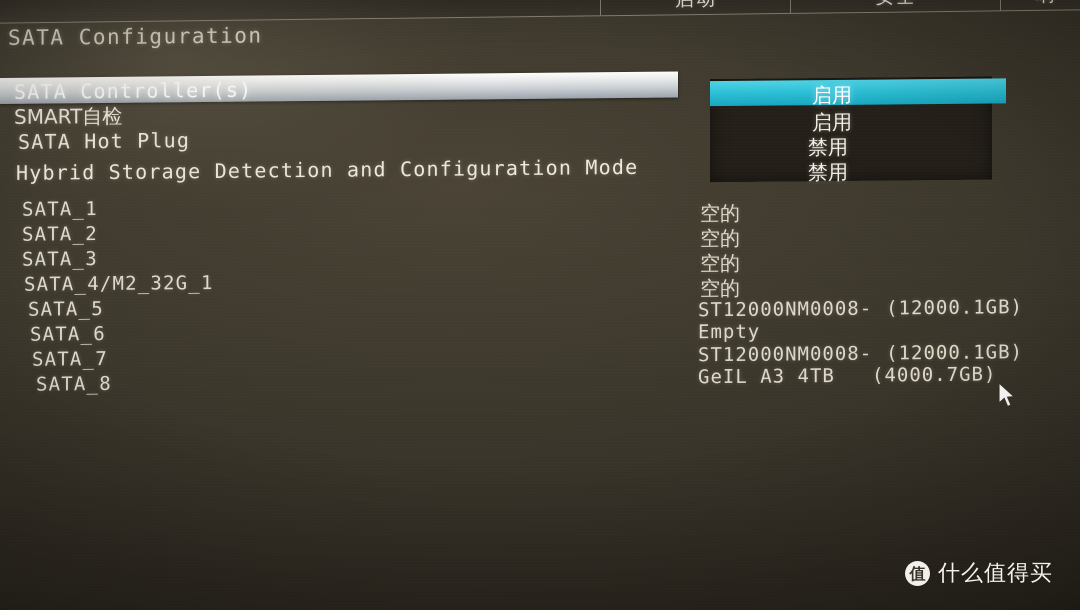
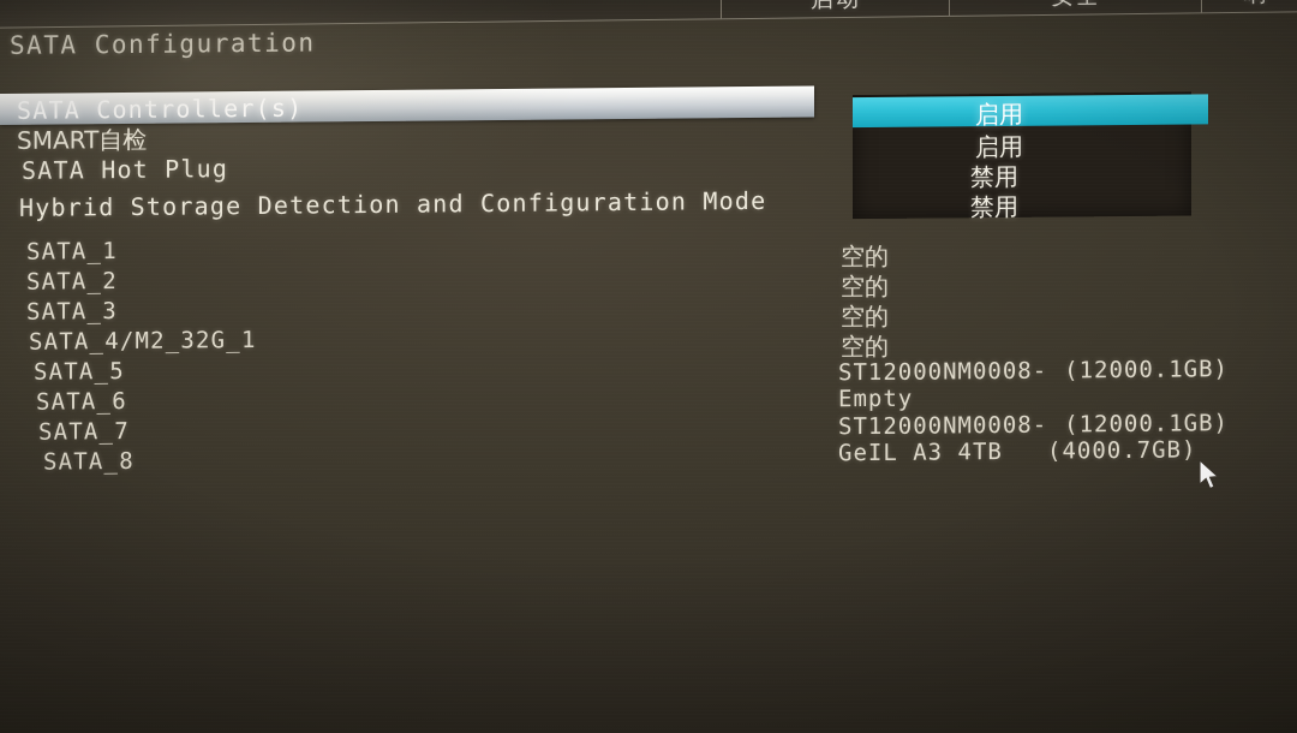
- 值
- 什么值得买
